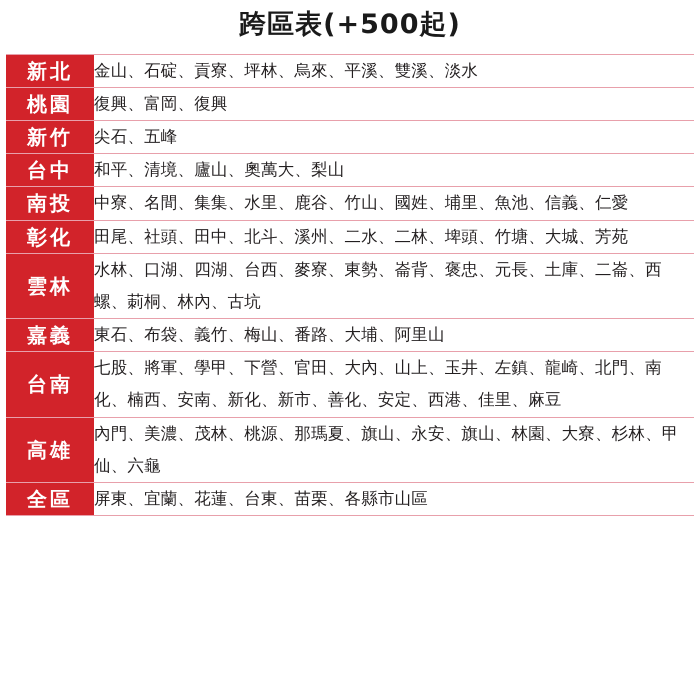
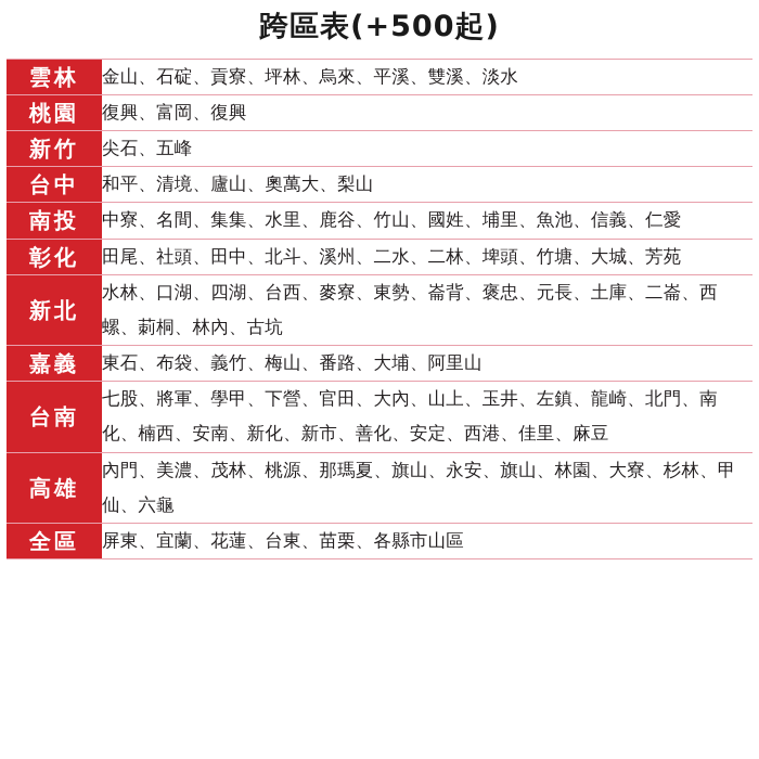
  跨區表(+500起)
- 新北	金山、石碇、貢寮、坪林、烏來、平溪、雙溪、淡水
+ 雲林	金山、石碇、貢寮、坪林、烏來、平溪、雙溪、淡水
  桃園	復興、富岡、復興
  新竹	尖石、五峰
  台中	和平、清境、廬山、奧萬大、梨山
  南投	中寮、名間、集集、水里、鹿谷、竹山、國姓、埔里、魚池、信義、仁愛
  彰化	田尾、社頭、田中、北斗、溪州、二水、二林、埤頭、竹塘、大城、芳苑
- 雲林	水林、口湖、四湖、台西、麥寮、東勢、崙背、褒忠、元長、土庫、二崙、西螺、莿桐、林內、古坑
+ 新北	水林、口湖、四湖、台西、麥寮、東勢、崙背、褒忠、元長、土庫、二崙、西螺、莿桐、林內、古坑
  嘉義	東石、布袋、義竹、梅山、番路、大埔、阿里山
  台南	七股、將軍、學甲、下營、官田、大內、山上、玉井、左鎮、龍崎、北門、南化、楠西、安南、新化、新市、善化、安定、西港、佳里、麻豆
  高雄	內門、美濃、茂林、桃源、那瑪夏、旗山、永安、旗山、林園、大寮、杉林、甲仙、六龜
  全區	屏東、宜蘭、花蓮、台東、苗栗、各縣市山區
